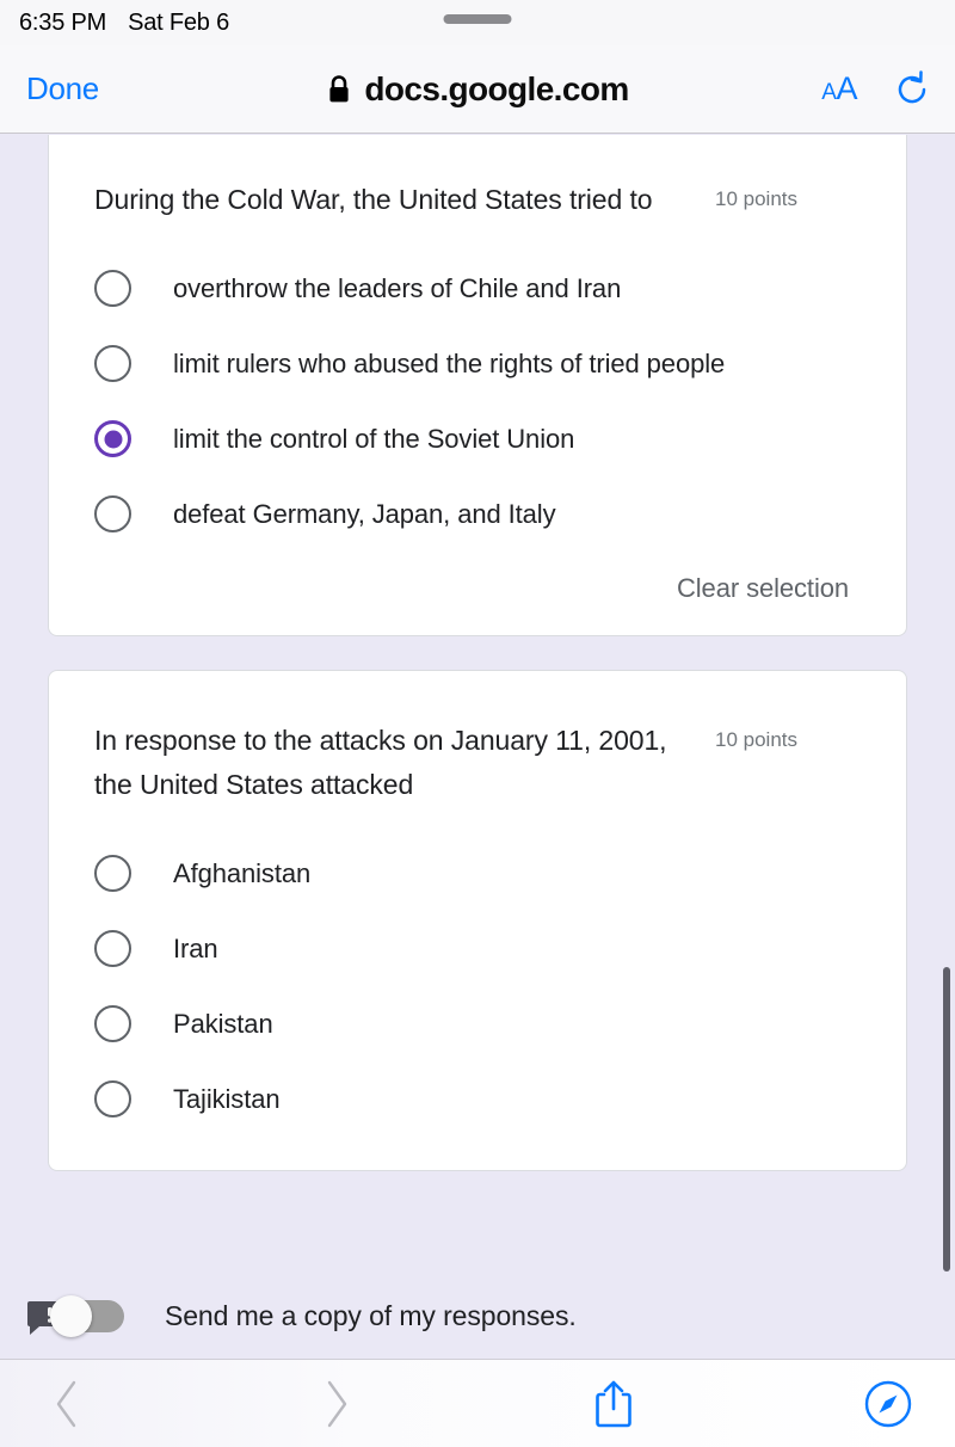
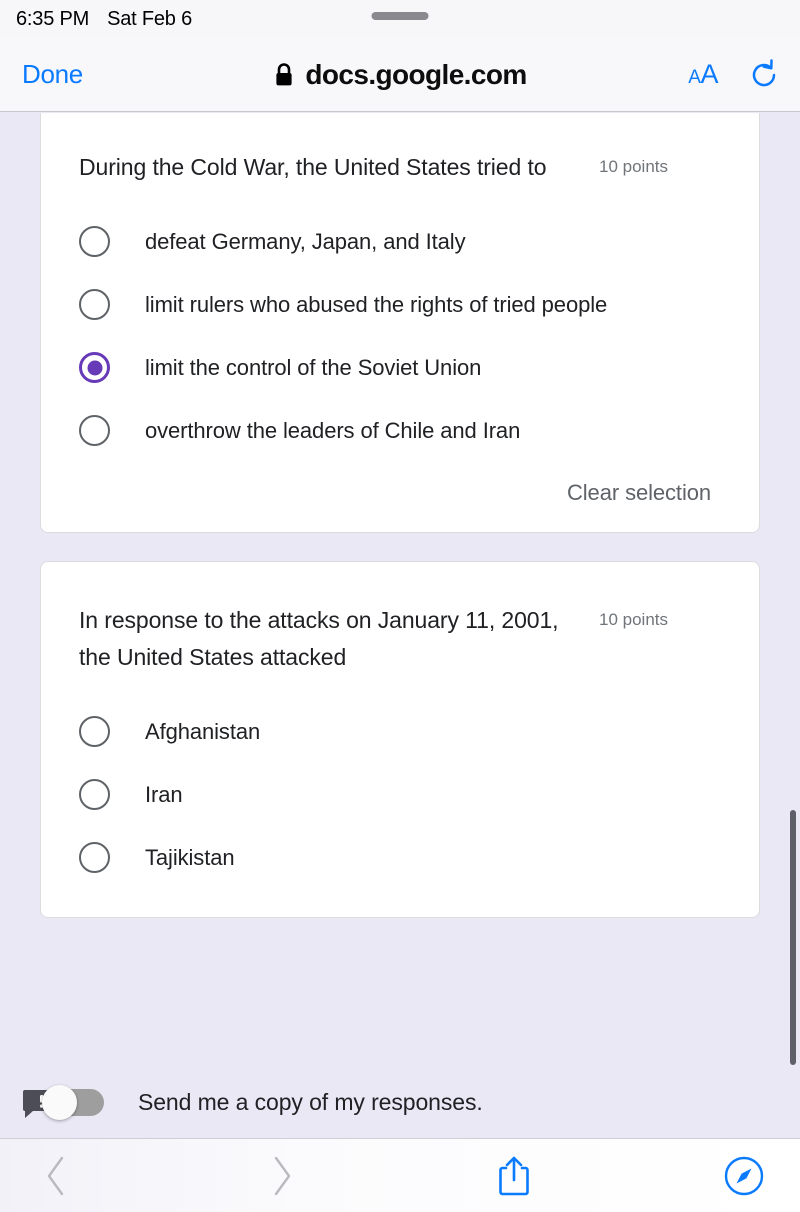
  6:35 PM
  Sat Feb 6
  Done
  docs.google.com
  A
  A
  During the Cold War, the United States tried to
  10 points
- overthrow the leaders of Chile and Iran
+ defeat Germany, Japan, and Italy
  limit rulers who abused the rights of tried people
  limit the control of the Soviet Union
- defeat Germany, Japan, and Italy
+ overthrow the leaders of Chile and Iran
  Clear selection
  In response to the attacks on January 11, 2001, the United States attacked
  10 points
  Afghanistan
  Iran
- Pakistan
  Tajikistan
  Send me a copy of my responses.
